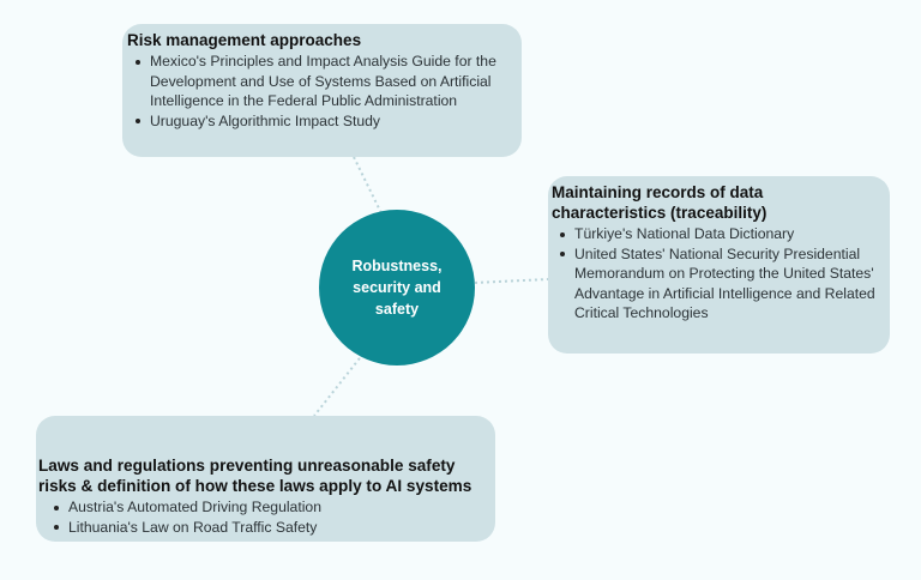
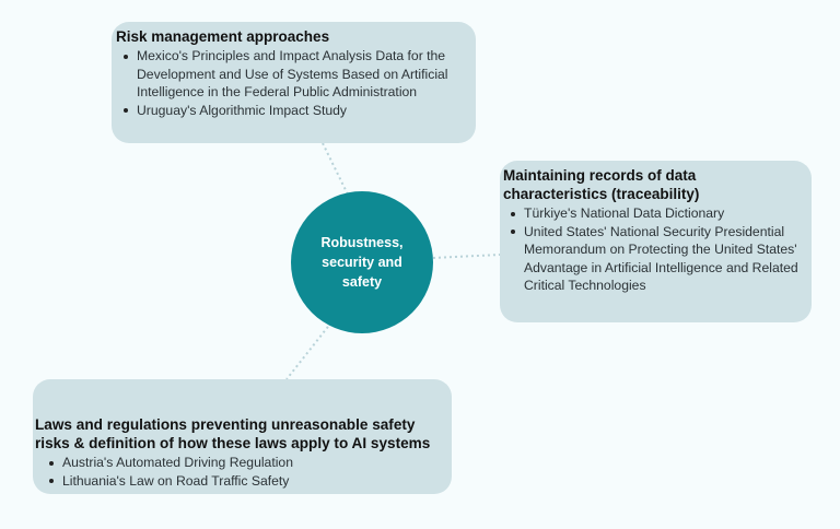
  Risk management approaches
- Mexico's Principles and Impact Analysis Guide for the Development and Use of Systems Based on Artificial Intelligence in the Federal Public Administration
+ Mexico's Principles and Impact Analysis Data for the Development and Use of Systems Based on Artificial Intelligence in the Federal Public Administration
  Uruguay's Algorithmic Impact Study
  Maintaining records of data characteristics (traceability)
  Türkiye's National Data Dictionary
  United States' National Security Presidential Memorandum on Protecting the United States' Advantage in Artificial Intelligence and Related Critical Technologies
  Laws and regulations preventing unreasonable safety risks & definition of how these laws apply to AI systems
  Austria's Automated Driving Regulation
  Lithuania's Law on Road Traffic Safety
  Robustness, security and safety
